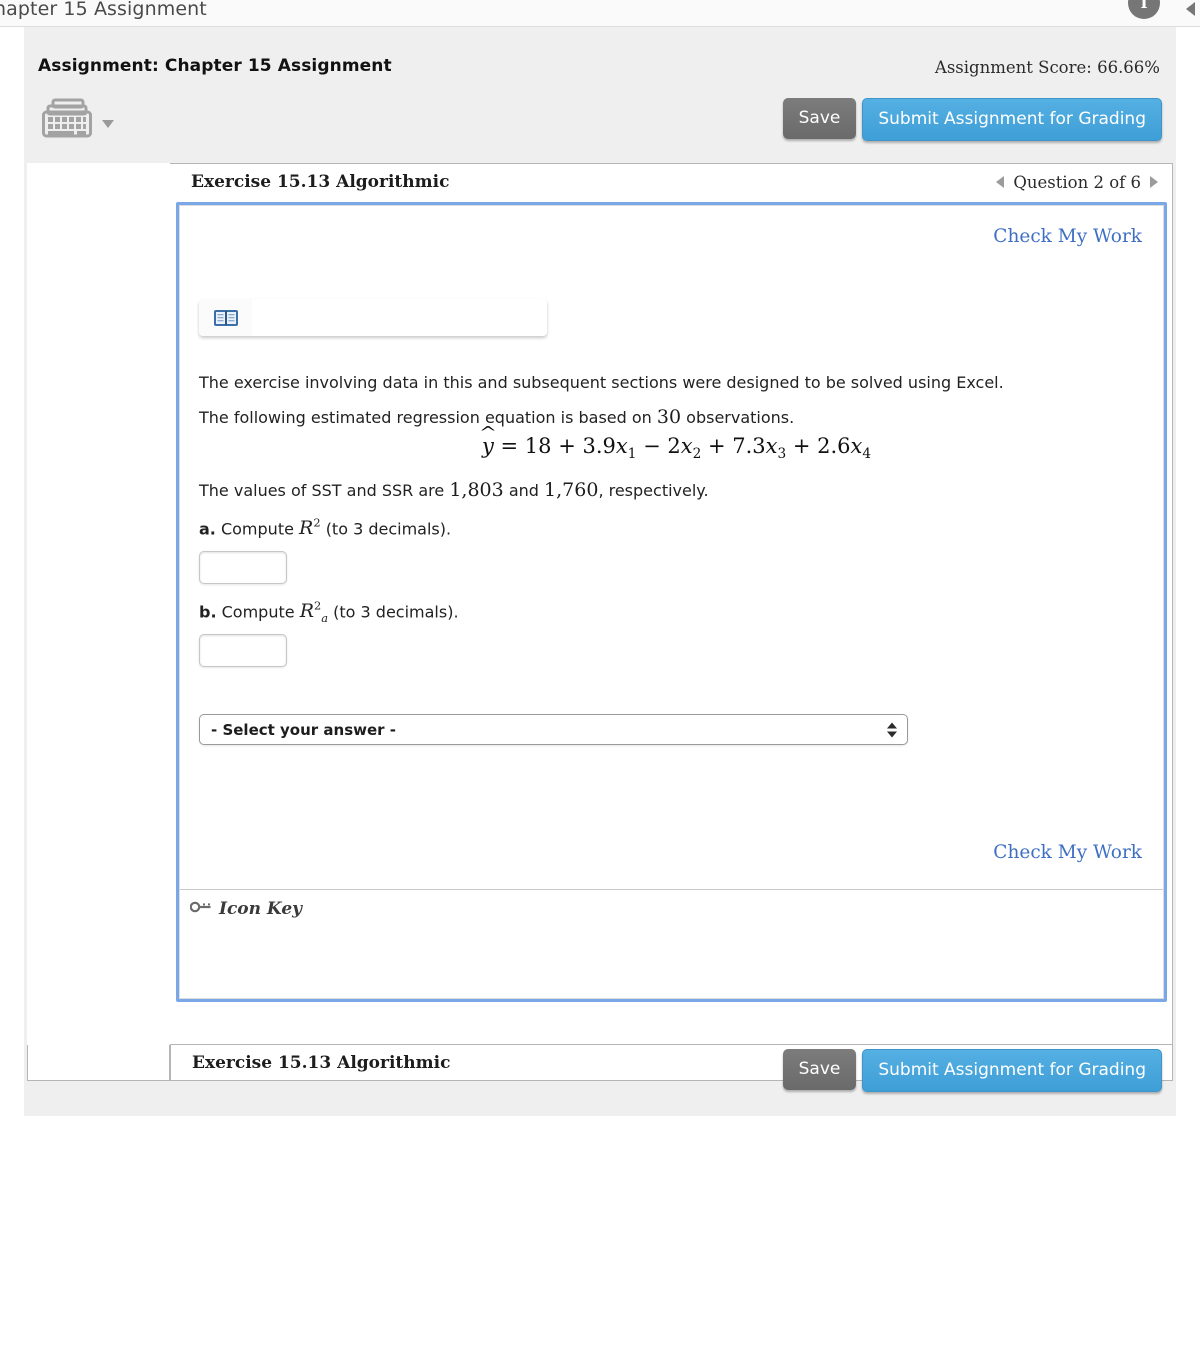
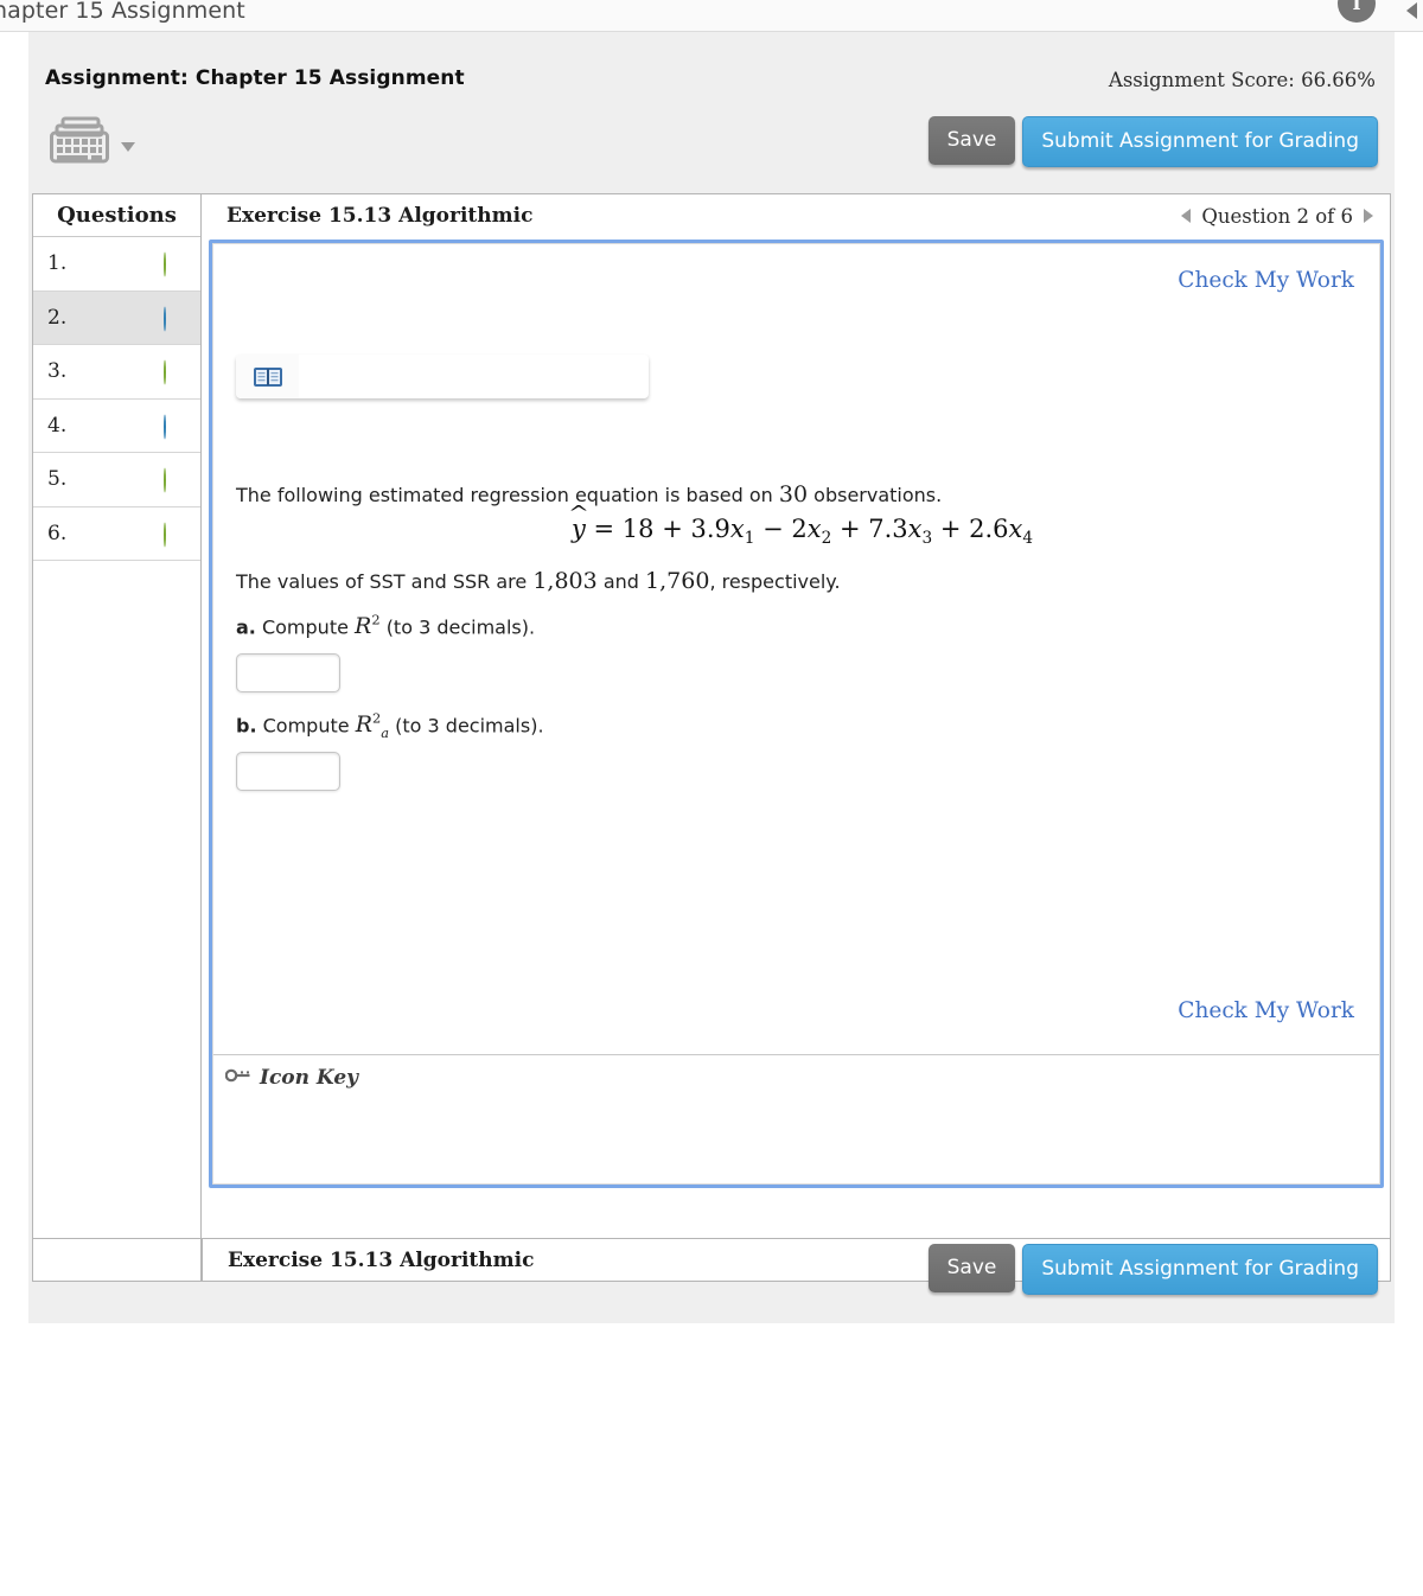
  hapter 15 Assignment
  i
  Assignment: Chapter 15 Assignment
  Assignment Score: 66.66%
  Save
  Submit Assignment for Grading
+ Questions
+ 1.
+ 2.
+ 3.
+ 4.
+ 5.
+ 6.
  Exercise 15.13 Algorithmic
  Question 2 of 6
  Check My Work
- The exercise involving data in this and subsequent sections were designed to be solved using Excel.
  The following estimated regression equation is based on 30 observations.
  y = 18 + 3.9x1 − 2x2 + 7.3x3 + 2.6x4
  The values of SST and SSR are 1,803 and 1,760, respectively.
  a. Compute R2 (to 3 decimals).
  b. Compute R2a (to 3 decimals).
- - Select your answer -
  Check My Work
  Icon Key
  Exercise 15.13 Algorithmic
  Save
  Submit Assignment for Grading
